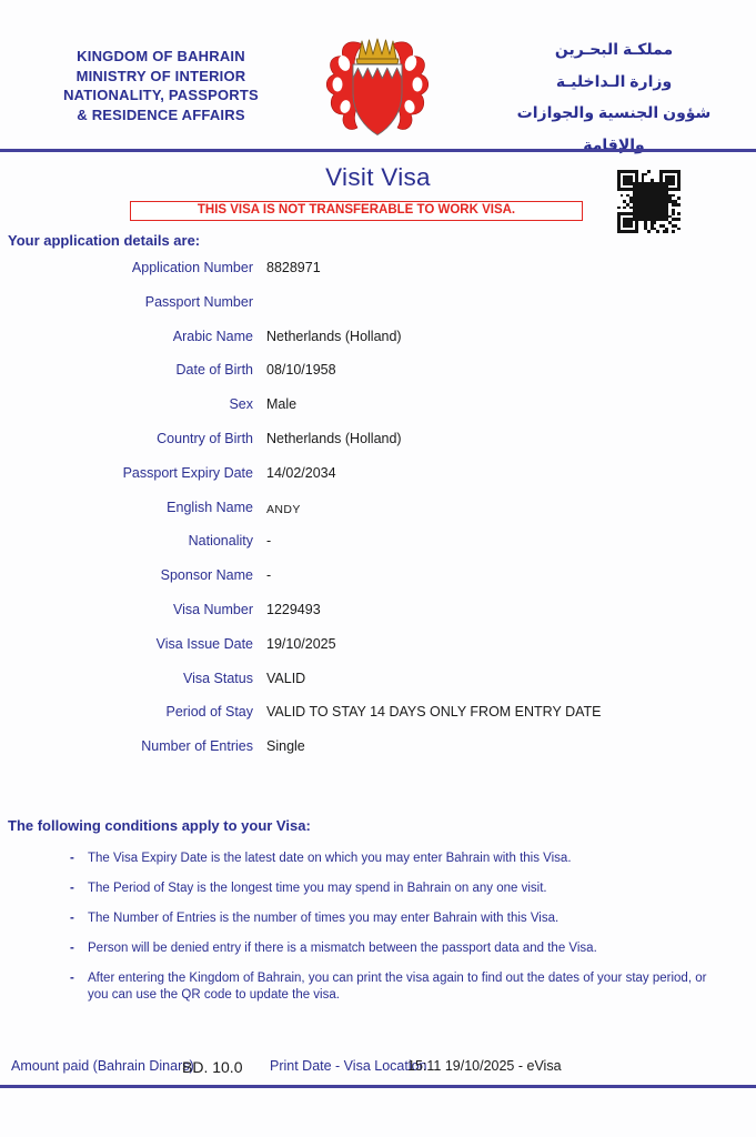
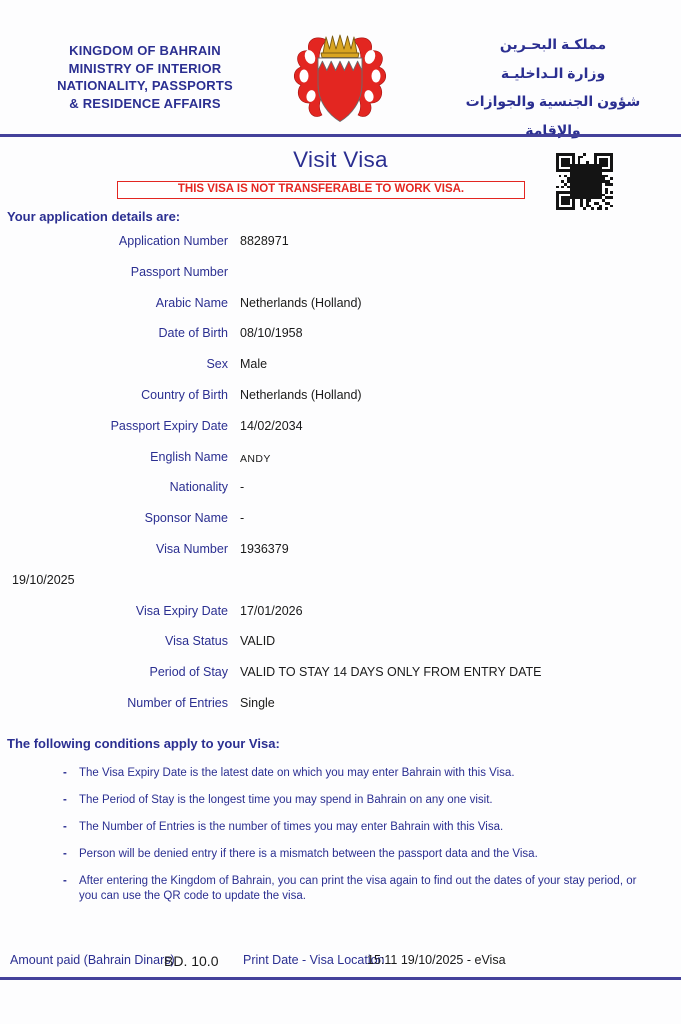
  KINGDOM OF BAHRAIN
  MINISTRY OF INTERIOR
  NATIONALITY, PASSPORTS
  & RESIDENCE AFFAIRS
  مملكـة البحـرين
  وزارة الـداخليـة
  شؤون الجنسية والجوازات والإقامة
  Visit Visa
  THIS VISA IS NOT TRANSFERABLE TO WORK VISA.
  Your application details are:
  Application Number
  8828971
  Passport Number
  Arabic Name
  Netherlands (Holland)
  Date of Birth
  08/10/1958
  Sex
  Male
  Country of Birth
  Netherlands (Holland)
  Passport Expiry Date
  14/02/2034
  English Name
  ANDY
  Nationality
  -
  Sponsor Name
  -
  Visa Number
- 1229493
+ 1936379
- Visa Issue Date
  19/10/2025
+ Visa Expiry Date
+ 17/01/2026
  Visa Status
  VALID
  Period of Stay
  VALID TO STAY 14 DAYS ONLY FROM ENTRY DATE
  Number of Entries
  Single
  The following conditions apply to your Visa:
  -
  The Visa Expiry Date is the latest date on which you may enter Bahrain with this Visa.
  -
  The Period of Stay is the longest time you may spend in Bahrain on any one visit.
  -
  The Number of Entries is the number of times you may enter Bahrain with this Visa.
  -
  Person will be denied entry if there is a mismatch between the passport data and the Visa.
  -
  After entering the Kingdom of Bahrain, you can print the visa again to find out the dates of your stay period, or you can use the QR code to update the visa.
  Amount paid (Bahrain Dinars)
  BD. 10.0
  Print Date - Visa Location
  15:11 19/10/2025 - eVisa
